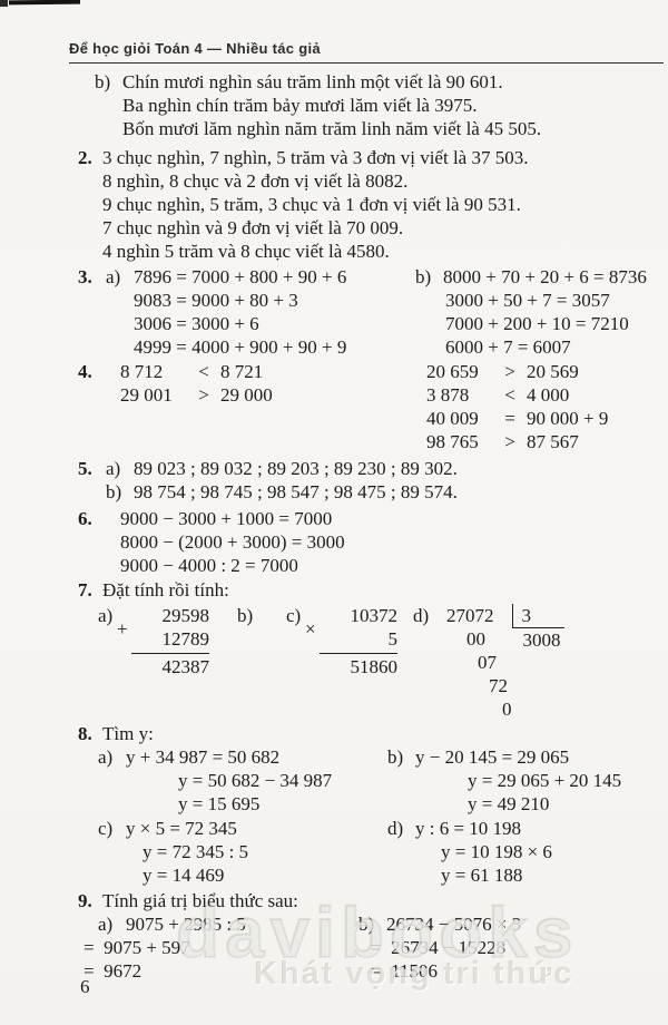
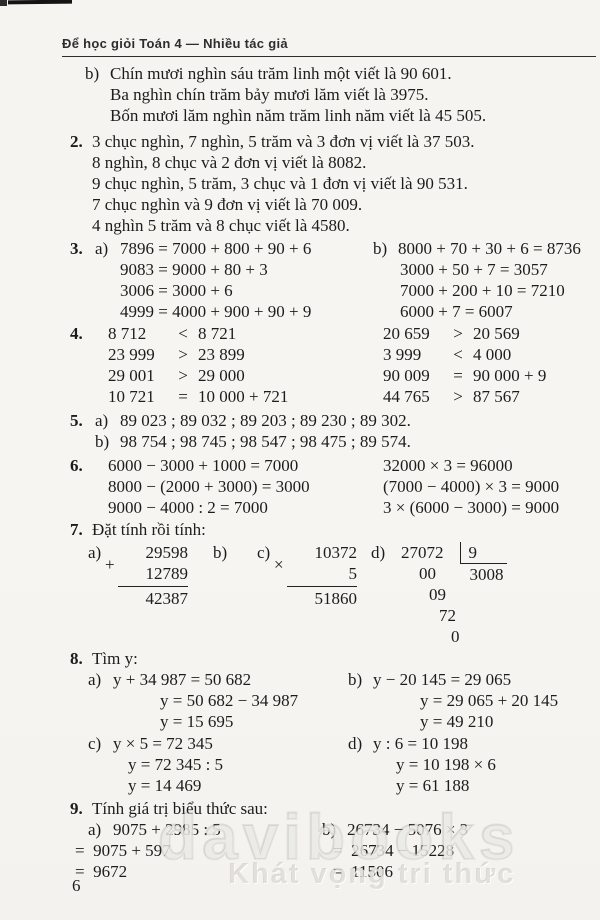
  Để học giỏi Toán 4 — Nhiều tác giả
  b) Chín mươi nghìn sáu trăm linh một viết là 90 601.
  Ba nghìn chín trăm bảy mươi lăm viết là 3975.
  Bốn mươi lăm nghìn năm trăm linh năm viết là 45 505.
  2.
  3 chục nghìn, 7 nghìn, 5 trăm và 3 đơn vị viết là 37 503.
  8 nghìn, 8 chục và 2 đơn vị viết là 8082.
  9 chục nghìn, 5 trăm, 3 chục và 1 đơn vị viết là 90 531.
  7 chục nghìn và 9 đơn vị viết là 70 009.
  4 nghìn 5 trăm và 8 chục viết là 4580.
  3.
  a) 7896 = 7000 + 800 + 90 + 6
  9083 = 9000 + 80 + 3
  3006 = 3000 + 6
  4999 = 4000 + 900 + 90 + 9
- b) 8000 + 70 + 20 + 6 = 8736
+ b) 8000 + 70 + 30 + 6 = 8736
  3000 + 50 + 7 = 3057
  7000 + 200 + 10 = 7210
  6000 + 7 = 6007
  4.
  8 712 < 8 721
+ 23 999 > 23 899
  29 001 > 29 000
+ 10 721 = 10 000 + 721
  20 659 > 20 569
- 3 878 < 4 000
+ 3 999 < 4 000
- 40 009 = 90 000 + 9
+ 90 009 = 90 000 + 9
- 98 765 > 87 567
+ 44 765 > 87 567
  5.
  a) 89 023 ; 89 032 ; 89 203 ; 89 230 ; 89 302.
  b) 98 754 ; 98 745 ; 98 547 ; 98 475 ; 89 574.
  6.
- 9000 − 3000 + 1000 = 7000
+ 6000 − 3000 + 1000 = 7000
  8000 − (2000 + 3000) = 3000
  9000 − 4000 : 2 = 7000
+ 32000 × 3 = 96000
+ (7000 − 4000) × 3 = 9000
+ 3 × (6000 − 3000) = 9000
  7.
  Đặt tính rồi tính:
  a)
  +
  29598
  12789
  42387
  b)
  c)
  ×
  10372
  5
  51860
  d)
  27072
  00
- 07
+ 09
  72
  0
- 3
+ 9
  3008
  8.
  Tìm y:
  a) y + 34 987 = 50 682
  y = 50 682 − 34 987
  y = 15 695
  b) y − 20 145 = 29 065
  y = 29 065 + 20 145
  y = 49 210
  c) y × 5 = 72 345
  y = 72 345 : 5
  y = 14 469
  d) y : 6 = 10 198
  y = 10 198 × 6
  y = 61 188
  9.
  Tính giá trị biểu thức sau:
  a) 9075 + 2985 : 5
  = 9075 + 597
  = 9672
  b) 26734 − 5076 × 3
  = 26734 − 15228
  = 11506
  davibooks
  Khát vọng tri thức
  6
